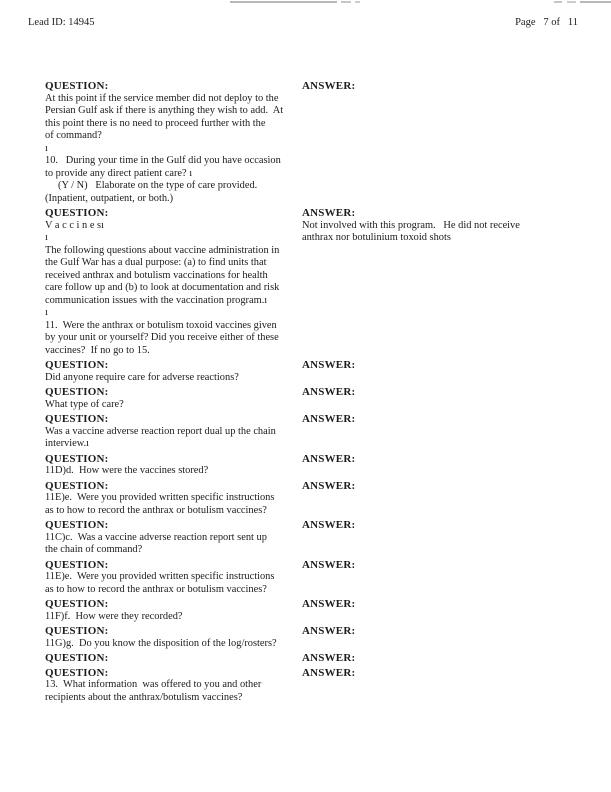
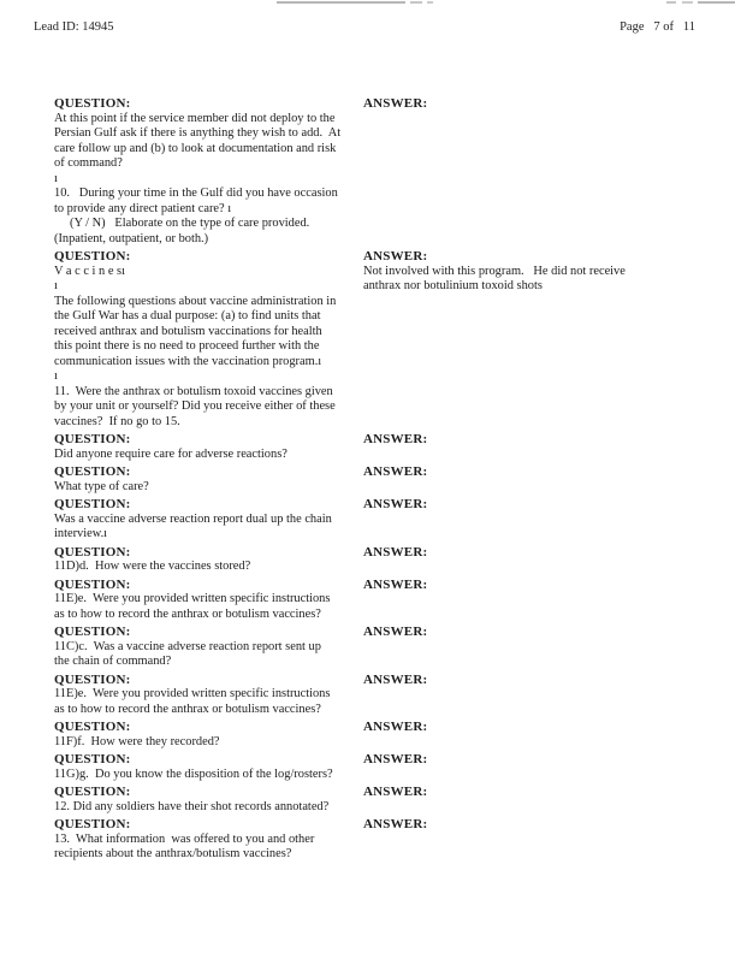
  Lead ID: 14945
  Page 7 of 11
  QUESTION:
  At this point if the service member did not deploy to the
  Persian Gulf ask if there is anything they wish to add. At
- this point there is no need to proceed further with the
+ care follow up and (b) to look at documentation and risk
  of command?
  ı
  10. During your time in the Gulf did you have occasion
  to provide any direct patient care? ı
  (Y / N) Elaborate on the type of care provided.
  (Inpatient, outpatient, or both.)
  ANSWER:
  QUESTION:
  V a c c i n e sı
  ı
  The following questions about vaccine administration in
  the Gulf War has a dual purpose: (a) to find units that
  received anthrax and botulism vaccinations for health
- care follow up and (b) to look at documentation and risk
+ this point there is no need to proceed further with the
  communication issues with the vaccination program.ı
  ı
  11. Were the anthrax or botulism toxoid vaccines given
  by your unit or yourself? Did you receive either of these
  vaccines? If no go to 15.
  ANSWER:
  Not involved with this program. He did not receive
  anthrax nor botulinium toxoid shots
  QUESTION:
  Did anyone require care for adverse reactions?
  ANSWER:
  QUESTION:
  What type of care?
  ANSWER:
  QUESTION:
  Was a vaccine adverse reaction report dual up the chain
  interview.ı
  ANSWER:
  QUESTION:
  11D)d. How were the vaccines stored?
  ANSWER:
  QUESTION:
  11E)e. Were you provided written specific instructions
  as to how to record the anthrax or botulism vaccines?
  ANSWER:
  QUESTION:
  11C)c. Was a vaccine adverse reaction report sent up
  the chain of command?
  ANSWER:
  QUESTION:
  11E)e. Were you provided written specific instructions
  as to how to record the anthrax or botulism vaccines?
  ANSWER:
  QUESTION:
  11F)f. How were they recorded?
  ANSWER:
  QUESTION:
  11G)g. Do you know the disposition of the log/rosters?
  ANSWER:
  QUESTION:
+ 12. Did any soldiers have their shot records annotated?
  ANSWER:
  QUESTION:
  13. What information was offered to you and other
  recipients about the anthrax/botulism vaccines?
  ANSWER:
